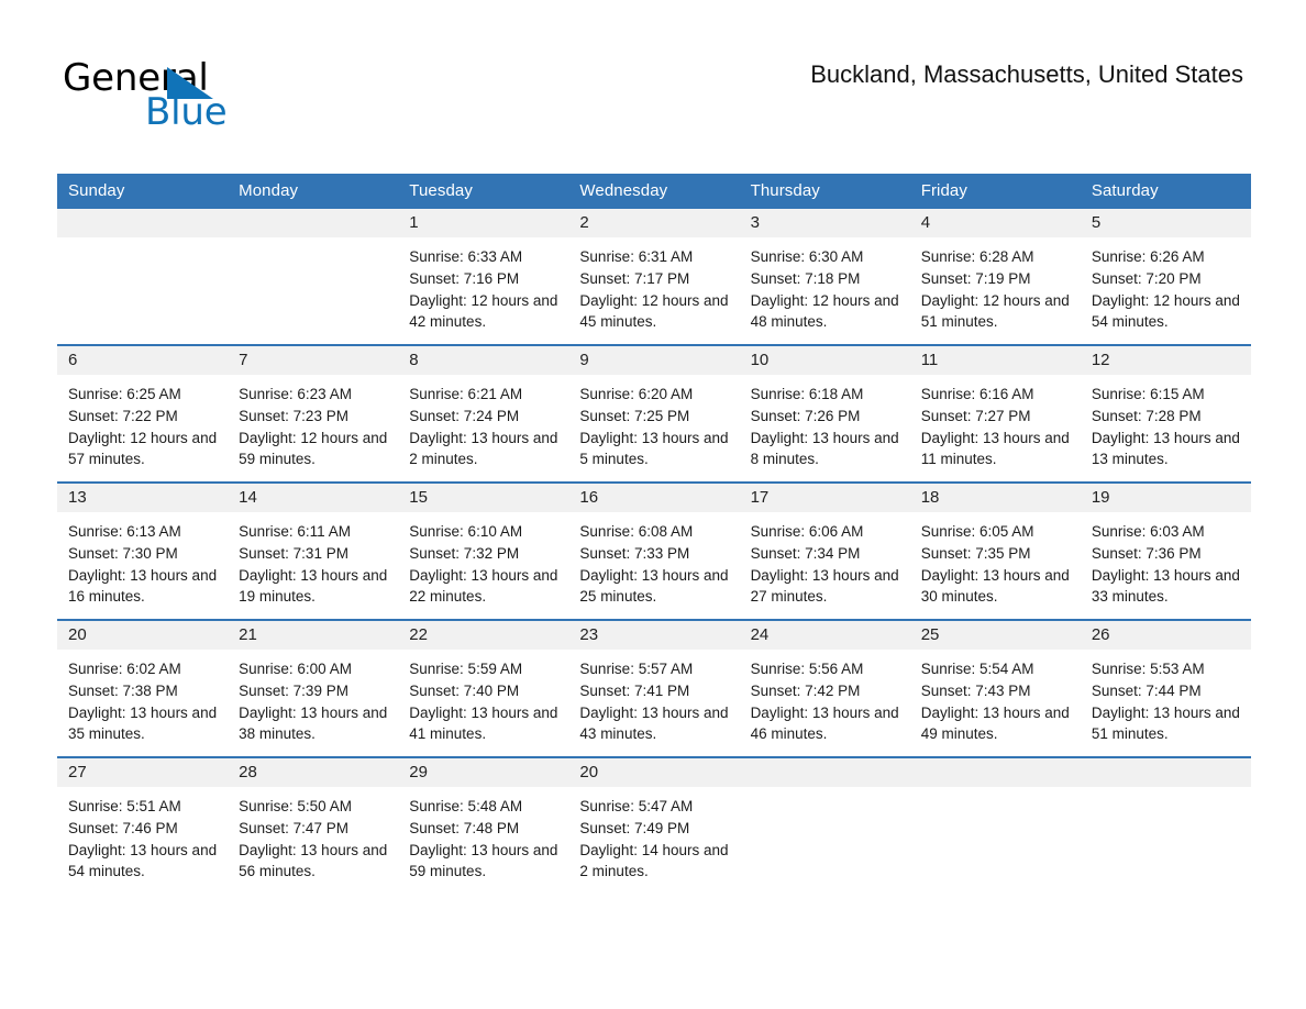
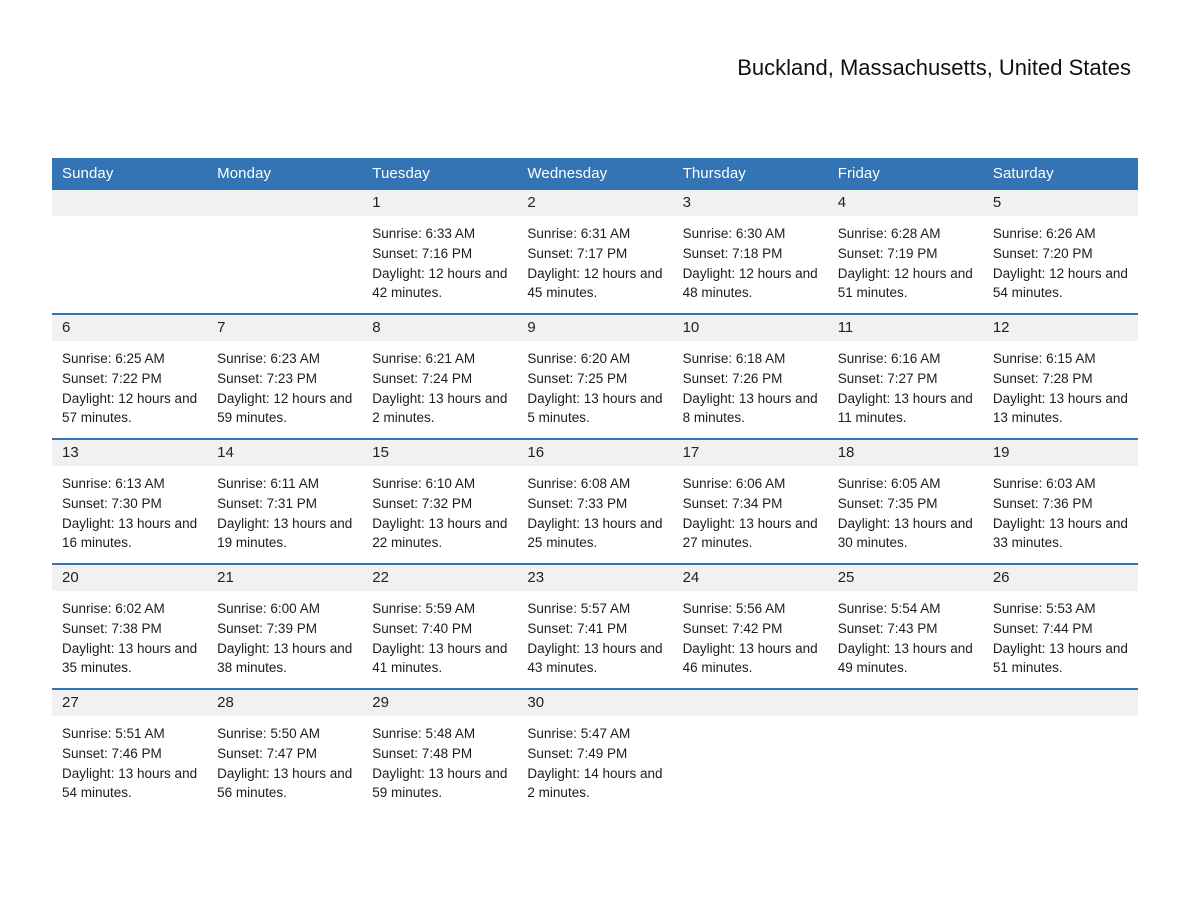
- General
- Blue
  Buckland, Massachusetts, United States
  Sunday	Monday	Tuesday	Wednesday	Thursday	Friday	Saturday
  		1Sunrise: 6:33 AMSunset: 7:16 PMDaylight: 12 hours and 42 minutes.	2Sunrise: 6:31 AMSunset: 7:17 PMDaylight: 12 hours and 45 minutes.	3Sunrise: 6:30 AMSunset: 7:18 PMDaylight: 12 hours and 48 minutes.	4Sunrise: 6:28 AMSunset: 7:19 PMDaylight: 12 hours and 51 minutes.	5Sunrise: 6:26 AMSunset: 7:20 PMDaylight: 12 hours and 54 minutes.
  6Sunrise: 6:25 AMSunset: 7:22 PMDaylight: 12 hours and 57 minutes.	7Sunrise: 6:23 AMSunset: 7:23 PMDaylight: 12 hours and 59 minutes.	8Sunrise: 6:21 AMSunset: 7:24 PMDaylight: 13 hours and 2 minutes.	9Sunrise: 6:20 AMSunset: 7:25 PMDaylight: 13 hours and 5 minutes.	10Sunrise: 6:18 AMSunset: 7:26 PMDaylight: 13 hours and 8 minutes.	11Sunrise: 6:16 AMSunset: 7:27 PMDaylight: 13 hours and 11 minutes.	12Sunrise: 6:15 AMSunset: 7:28 PMDaylight: 13 hours and 13 minutes.
  13Sunrise: 6:13 AMSunset: 7:30 PMDaylight: 13 hours and 16 minutes.	14Sunrise: 6:11 AMSunset: 7:31 PMDaylight: 13 hours and 19 minutes.	15Sunrise: 6:10 AMSunset: 7:32 PMDaylight: 13 hours and 22 minutes.	16Sunrise: 6:08 AMSunset: 7:33 PMDaylight: 13 hours and 25 minutes.	17Sunrise: 6:06 AMSunset: 7:34 PMDaylight: 13 hours and 27 minutes.	18Sunrise: 6:05 AMSunset: 7:35 PMDaylight: 13 hours and 30 minutes.	19Sunrise: 6:03 AMSunset: 7:36 PMDaylight: 13 hours and 33 minutes.
  20Sunrise: 6:02 AMSunset: 7:38 PMDaylight: 13 hours and 35 minutes.	21Sunrise: 6:00 AMSunset: 7:39 PMDaylight: 13 hours and 38 minutes.	22Sunrise: 5:59 AMSunset: 7:40 PMDaylight: 13 hours and 41 minutes.	23Sunrise: 5:57 AMSunset: 7:41 PMDaylight: 13 hours and 43 minutes.	24Sunrise: 5:56 AMSunset: 7:42 PMDaylight: 13 hours and 46 minutes.	25Sunrise: 5:54 AMSunset: 7:43 PMDaylight: 13 hours and 49 minutes.	26Sunrise: 5:53 AMSunset: 7:44 PMDaylight: 13 hours and 51 minutes.
- 27Sunrise: 5:51 AMSunset: 7:46 PMDaylight: 13 hours and 54 minutes.	28Sunrise: 5:50 AMSunset: 7:47 PMDaylight: 13 hours and 56 minutes.	29Sunrise: 5:48 AMSunset: 7:48 PMDaylight: 13 hours and 59 minutes.	20Sunrise: 5:47 AMSunset: 7:49 PMDaylight: 14 hours and 2 minutes.
+ 27Sunrise: 5:51 AMSunset: 7:46 PMDaylight: 13 hours and 54 minutes.	28Sunrise: 5:50 AMSunset: 7:47 PMDaylight: 13 hours and 56 minutes.	29Sunrise: 5:48 AMSunset: 7:48 PMDaylight: 13 hours and 59 minutes.	30Sunrise: 5:47 AMSunset: 7:49 PMDaylight: 14 hours and 2 minutes.
